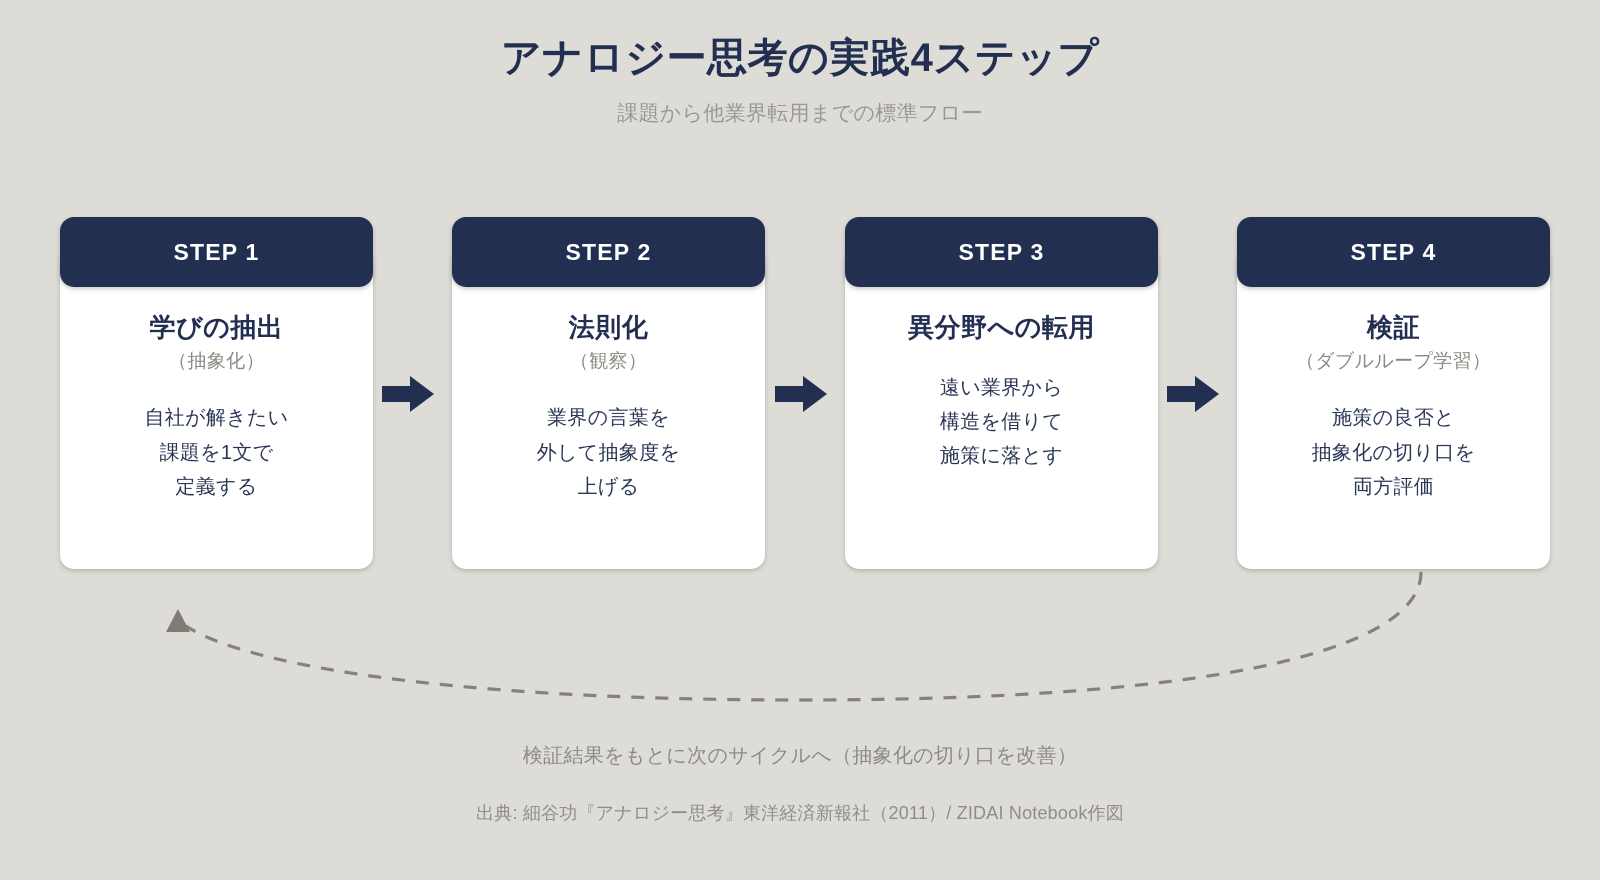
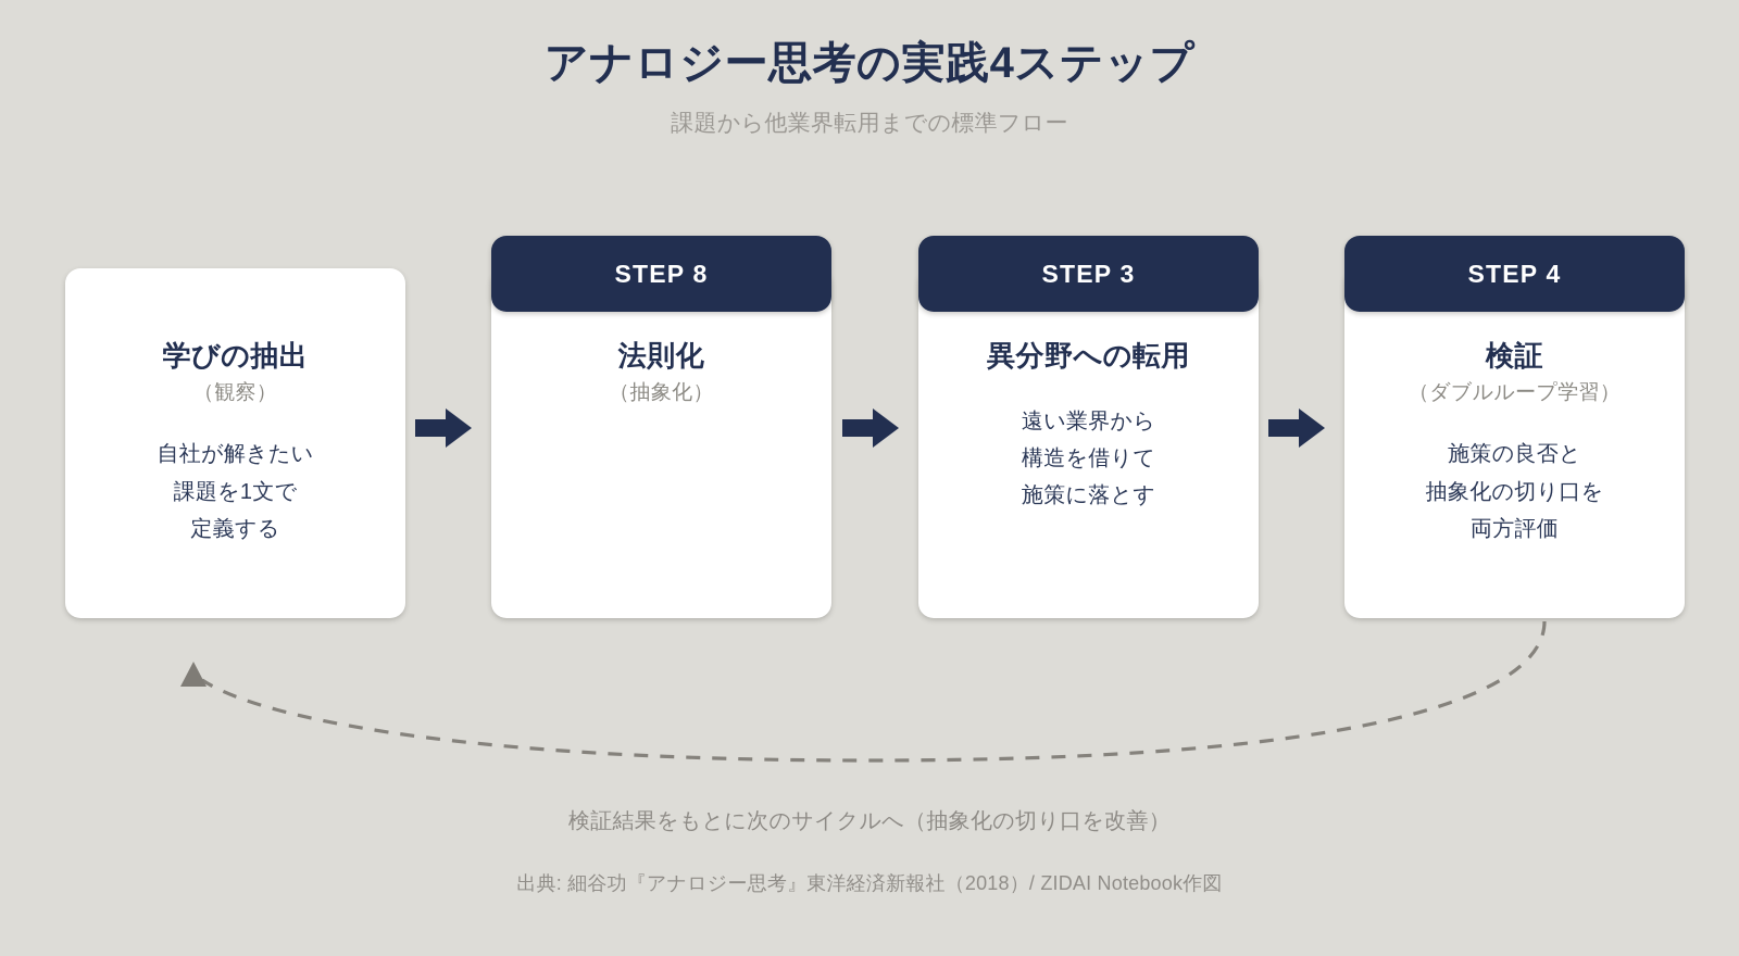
  アナロジー思考の実践4ステップ
  課題から他業界転用までの標準フロー
  学びの抽出
- （抽象化）
+ （観察）
  自社が解きたい
  課題を1文で
  定義する
- STEP 1
  法則化
- （観察）
+ （抽象化）
- 業界の言葉を
- 外して抽象度を
- 上げる
- STEP 2
+ STEP 8
  異分野への転用
  遠い業界から
  構造を借りて
  施策に落とす
  STEP 3
  検証
  （ダブルループ学習）
  施策の良否と
  抽象化の切り口を
  両方評価
  STEP 4
  検証結果をもとに次のサイクルへ（抽象化の切り口を改善）
- 出典: 細谷功『アナロジー思考』東洋経済新報社（2011）/ ZIDAI Notebook作図
+ 出典: 細谷功『アナロジー思考』東洋経済新報社（2018）/ ZIDAI Notebook作図
